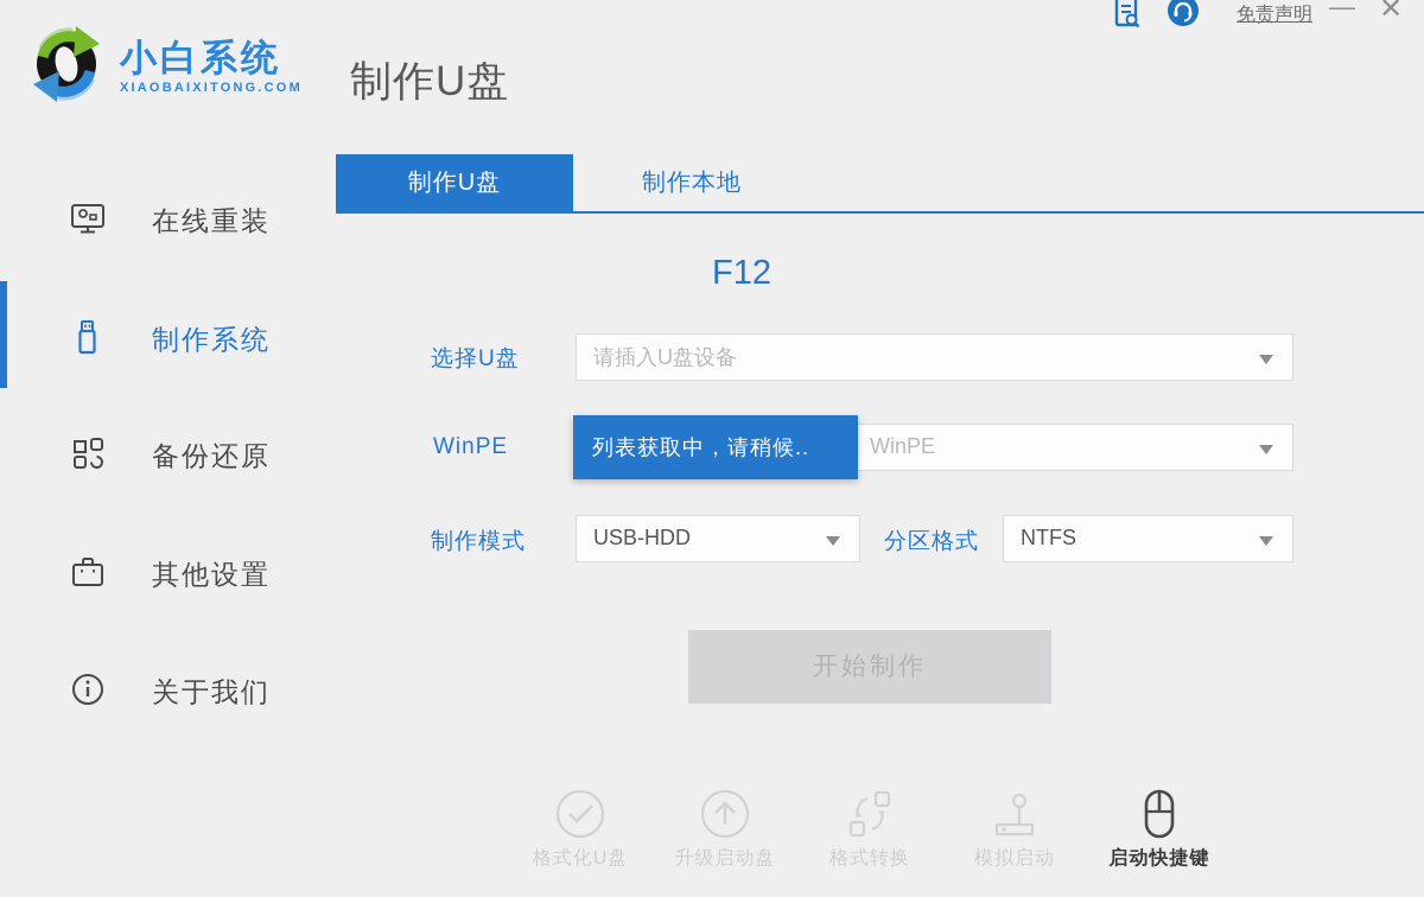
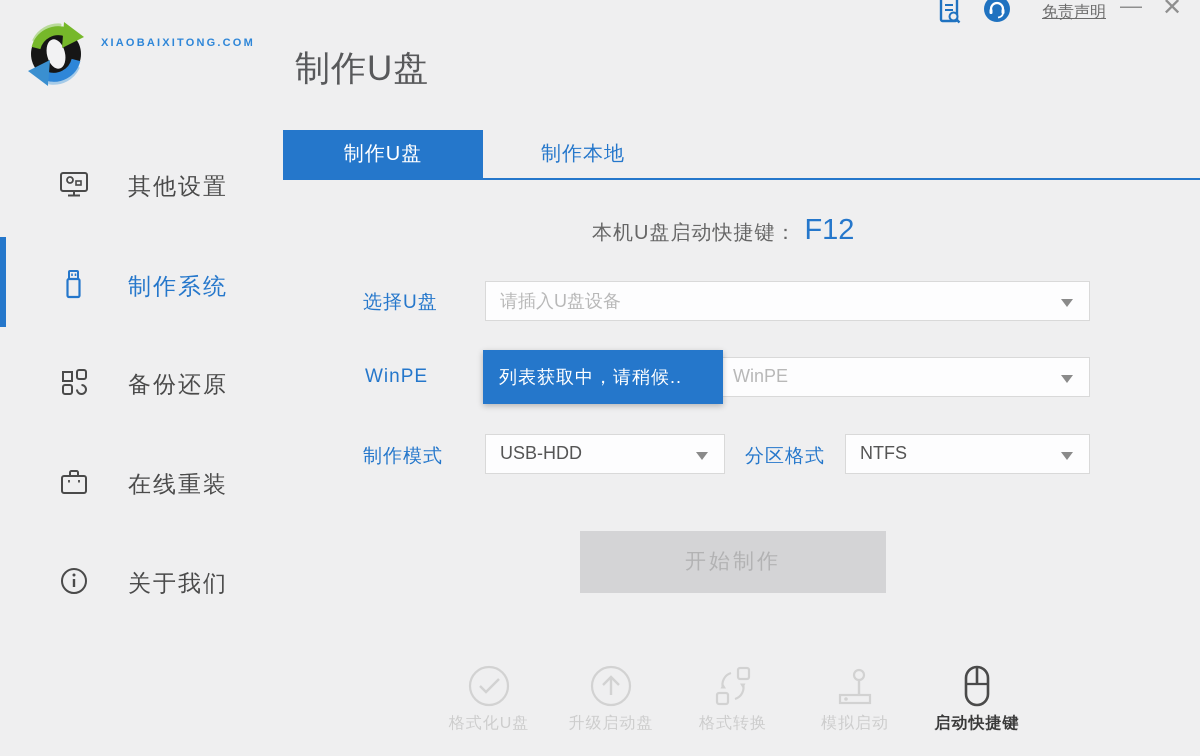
- 小白系统
  XIAOBAIXITONG.COM
  制作U盘
  免责声明
  —
  ✕
- 在线重装
+ 其他设置
  制作系统
  备份还原
- 其他设置
+ 在线重装
  关于我们
  制作U盘
  制作本地
+ 本机U盘启动快捷键：
  F12
  选择U盘
  请插入U盘设备
  WinPE
  WinPE
  列表获取中，请稍候..
  制作模式
  USB-HDD
  分区格式
  NTFS
  开始制作
  格式化U盘
  升级启动盘
  格式转换
  模拟启动
  启动快捷键
